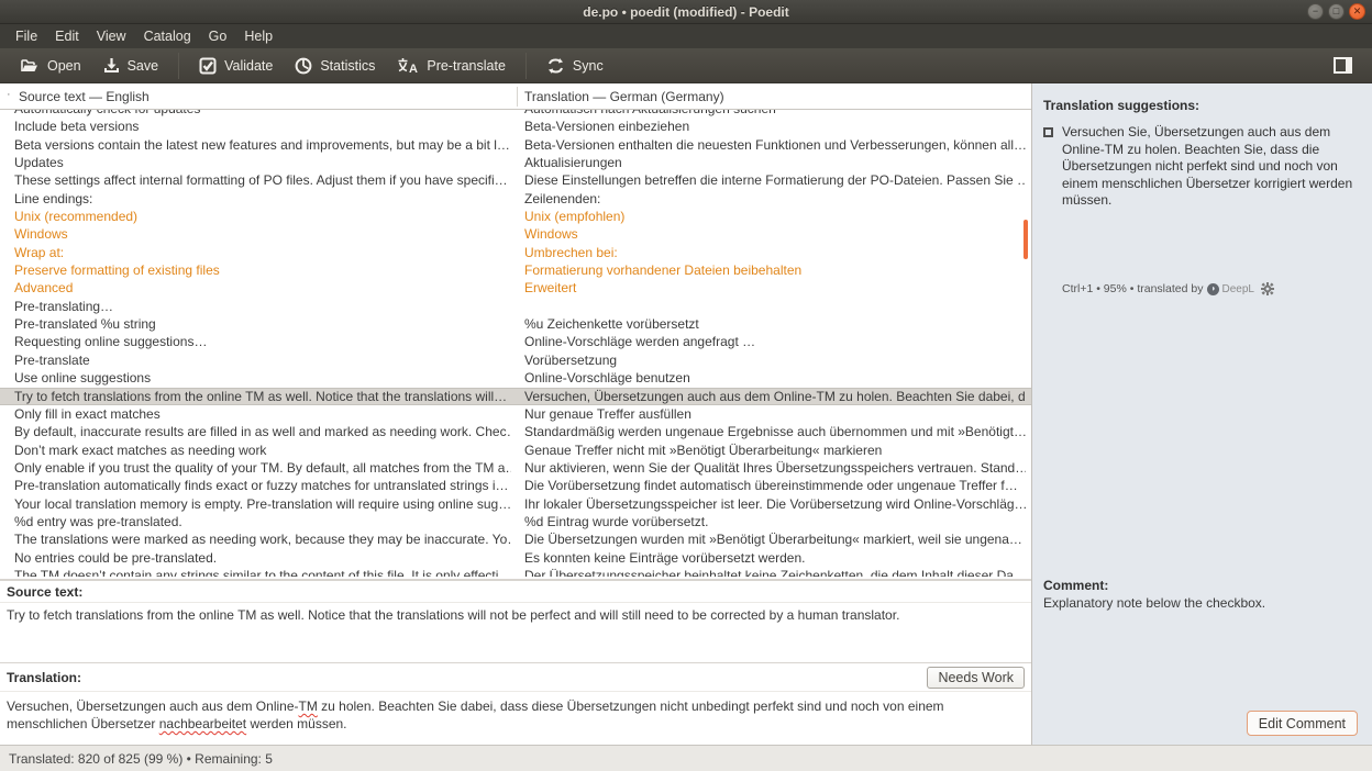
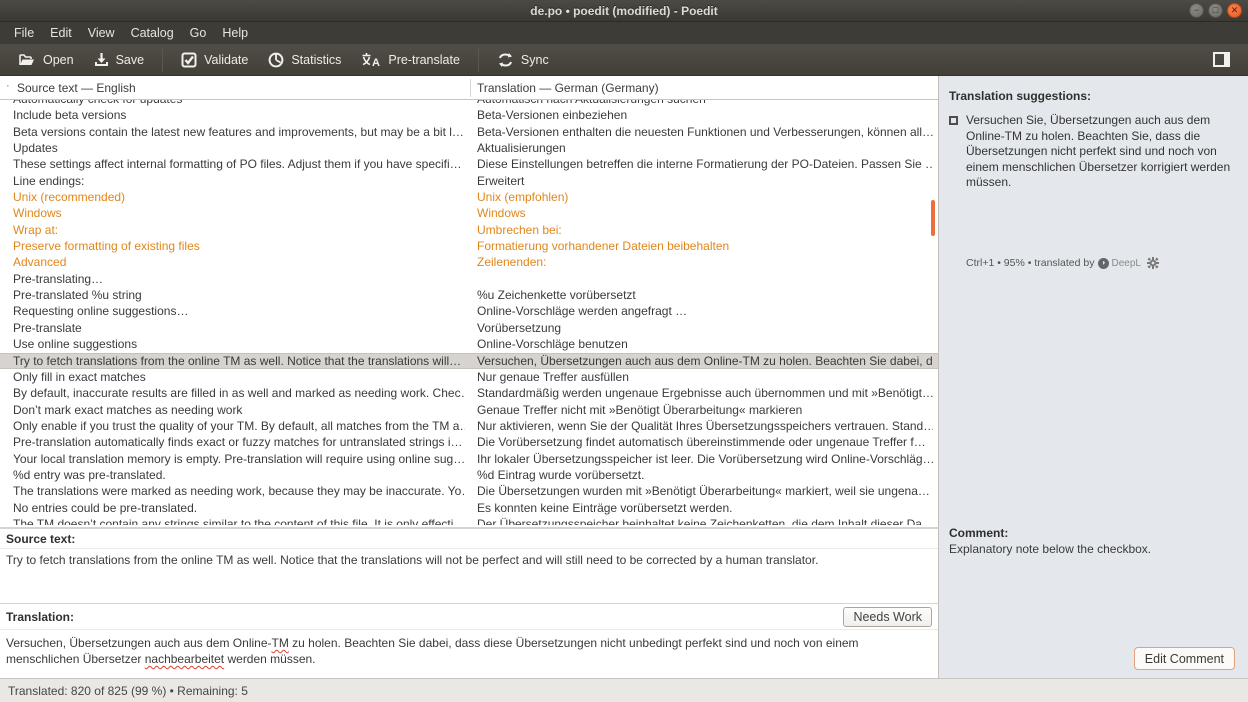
  de.po • poedit (modified) - Poedit
  −
  □
  ✕
  File
  Edit
  View
  Catalog
  Go
  Help
  Open
  Save
  Validate
  Statistics
  A
  Pre-translate
  Sync
  ·
  Source text — English
  Translation — German (Germany)
  Include beta versions
  Beta-Versionen einbeziehen
  Beta versions contain the latest new features and improvements, but may be a bit l…
  Beta-Versionen enthalten die neuesten Funktionen und Verbesserungen, können all…
  Updates
  Aktualisierungen
  These settings affect internal formatting of PO files. Adjust them if you have specifi…
  Diese Einstellungen betreffen die interne Formatierung der PO-Dateien. Passen Sie …
  Line endings:
- Zeilenenden:
+ Erweitert
  Unix (recommended)
  Unix (empfohlen)
  Windows
  Windows
  Wrap at:
  Umbrechen bei:
  Preserve formatting of existing files
  Formatierung vorhandener Dateien beibehalten
  Advanced
- Erweitert
+ Zeilenenden:
  Pre-translating…
  Pre-translated %u string
  %u Zeichenkette vorübersetzt
  Requesting online suggestions…
  Online-Vorschläge werden angefragt …
  Pre-translate
  Vorübersetzung
  Use online suggestions
  Online-Vorschläge benutzen
  Try to fetch translations from the online TM as well. Notice that the translations will…
  Versuchen, Übersetzungen auch aus dem Online-TM zu holen. Beachten Sie dabei, d
  Only fill in exact matches
  Nur genaue Treffer ausfüllen
  By default, inaccurate results are filled in as well and marked as needing work. Chec
  Standardmäßig werden ungenaue Ergebnisse auch übernommen und mit »Benötigt…
  Don’t mark exact matches as needing work
  Genaue Treffer nicht mit »Benötigt Überarbeitung« markieren
  Only enable if you trust the quality of your TM. By default, all matches from the TM a
  Nur aktivieren, wenn Sie der Qualität Ihres Übersetzungsspeichers vertrauen. Stand…
  Pre-translation automatically finds exact or fuzzy matches for untranslated strings i…
  Die Vorübersetzung findet automatisch übereinstimmende oder ungenaue Treffer f…
  Your local translation memory is empty. Pre-translation will require using online sug…
  Ihr lokaler Übersetzungsspeicher ist leer. Die Vorübersetzung wird Online-Vorschläg…
  %d entry was pre-translated.
  %d Eintrag wurde vorübersetzt.
  The translations were marked as needing work, because they may be inaccurate. Yo
  Die Übersetzungen wurden mit »Benötigt Überarbeitung« markiert, weil sie ungena…
  No entries could be pre-translated.
  Es konnten keine Einträge vorübersetzt werden.
  The TM doesn’t contain any strings similar to the content of this file. It is only effecti…
  Der Übersetzungsspeicher beinhaltet keine Zeichenketten, die dem Inhalt dieser Da…
  Source text:
  Try to fetch translations from the online TM as well. Notice that the translations will not be perfect and will still need to be corrected by a human translator.
  Translation:
  Needs Work
  Versuchen, Übersetzungen auch aus dem Online-TM zu holen. Beachten Sie dabei, dass diese Übersetzungen nicht unbedingt perfekt sind und noch von einem menschlichen Übersetzer nachbearbeitet werden müssen.
  Translated: 820 of 825 (99 %) • Remaining: 5
  Translation suggestions:
  Versuchen Sie, Übersetzungen auch aus dem Online-TM zu holen. Beachten Sie, dass die Übersetzungen nicht perfekt sind und noch von einem menschlichen Übersetzer korrigiert werden müssen.
  Ctrl+1 • 95% • translated by
  ◗
  DeepL
  Comment:
  Explanatory note below the checkbox.
  Edit Comment
